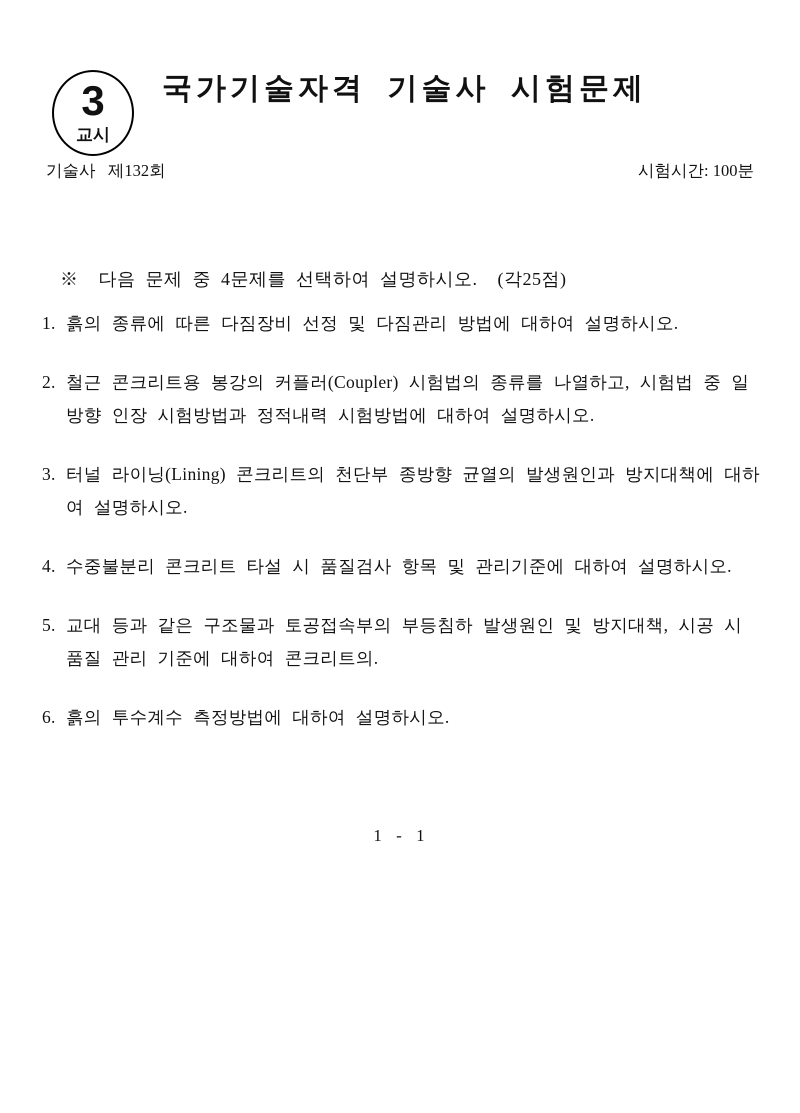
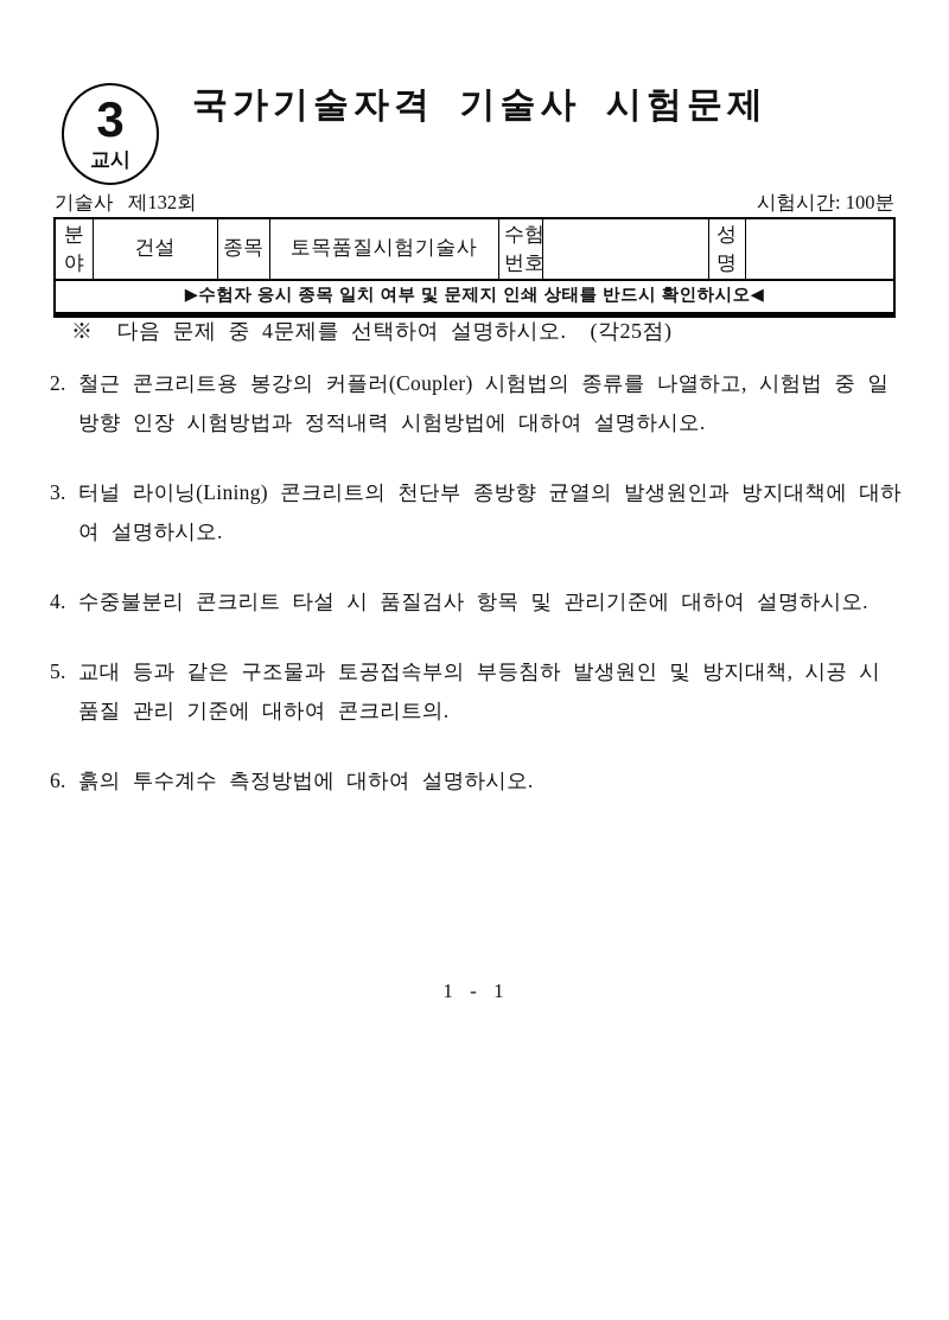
  3
  교시
  국가기술자격 기술사 시험문제
  기술사 제132회
  시험시간: 100분
+ 분야	건설	종목	토목품질시험기술사	수험번호		성명
+ ▶수험자 응시 종목 일치 여부 및 문제지 인쇄 상태를 반드시 확인하시오◀
  ※ 다음 문제 중 4문제를 선택하여 설명하시오. (각25점)
- 1.
- 흙의 종류에 따른 다짐장비 선정 및 다짐관리 방법에 대하여 설명하시오.
  2.
  철근 콘크리트용 봉강의 커플러(Coupler) 시험법의 종류를 나열하고, 시험법 중 일방향 인장 시험방법과 정적내력 시험방법에 대하여 설명하시오.
  3.
  터널 라이닝(Lining) 콘크리트의 천단부 종방향 균열의 발생원인과 방지대책에 대하여 설명하시오.
  4.
  수중불분리 콘크리트 타설 시 품질검사 항목 및 관리기준에 대하여 설명하시오.
  5.
  교대 등과 같은 구조물과 토공접속부의 부등침하 발생원인 및 방지대책, 시공 시 품질 관리 기준에 대하여 콘크리트의.
  6.
  흙의 투수계수 측정방법에 대하여 설명하시오.
  1 - 1
